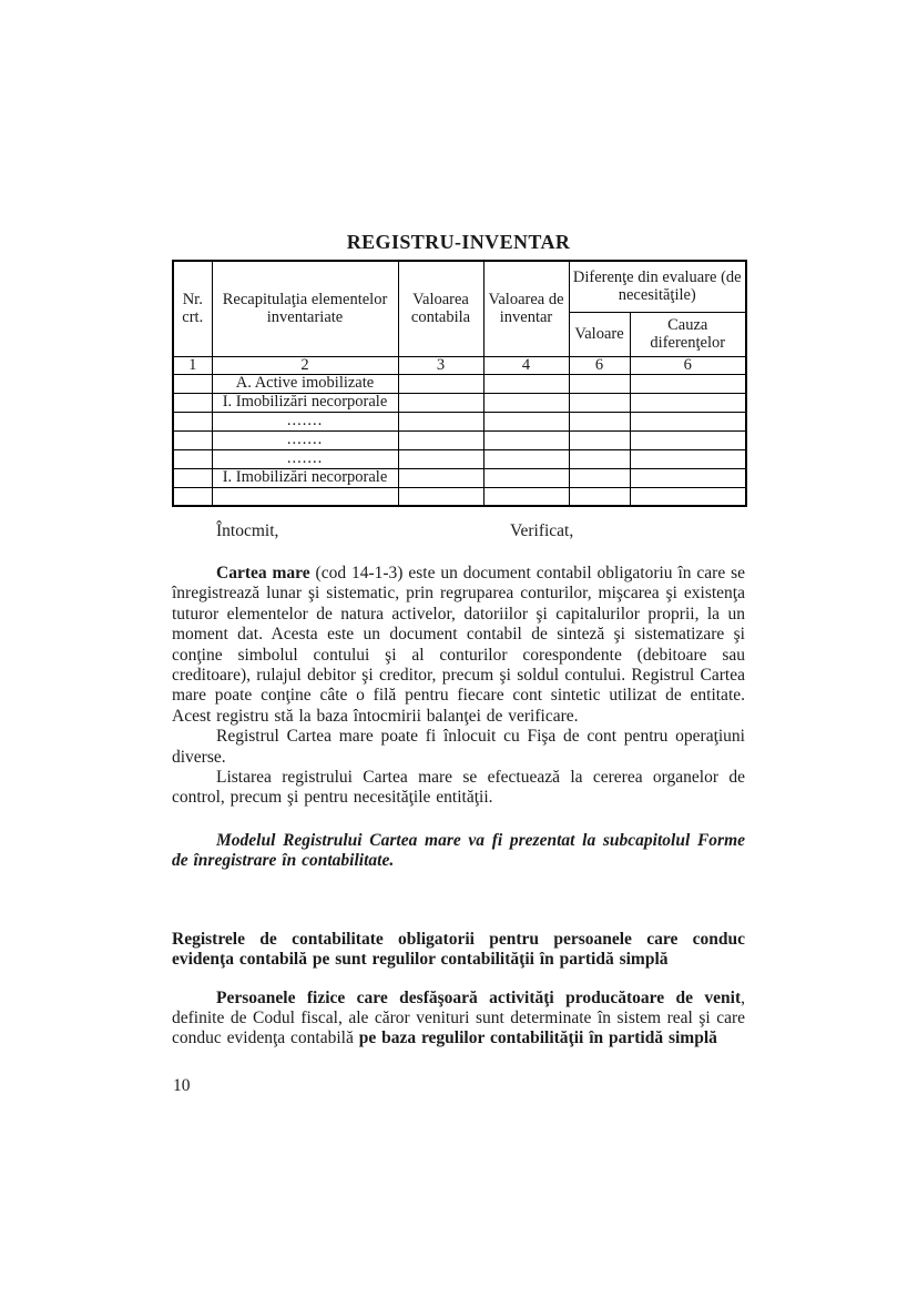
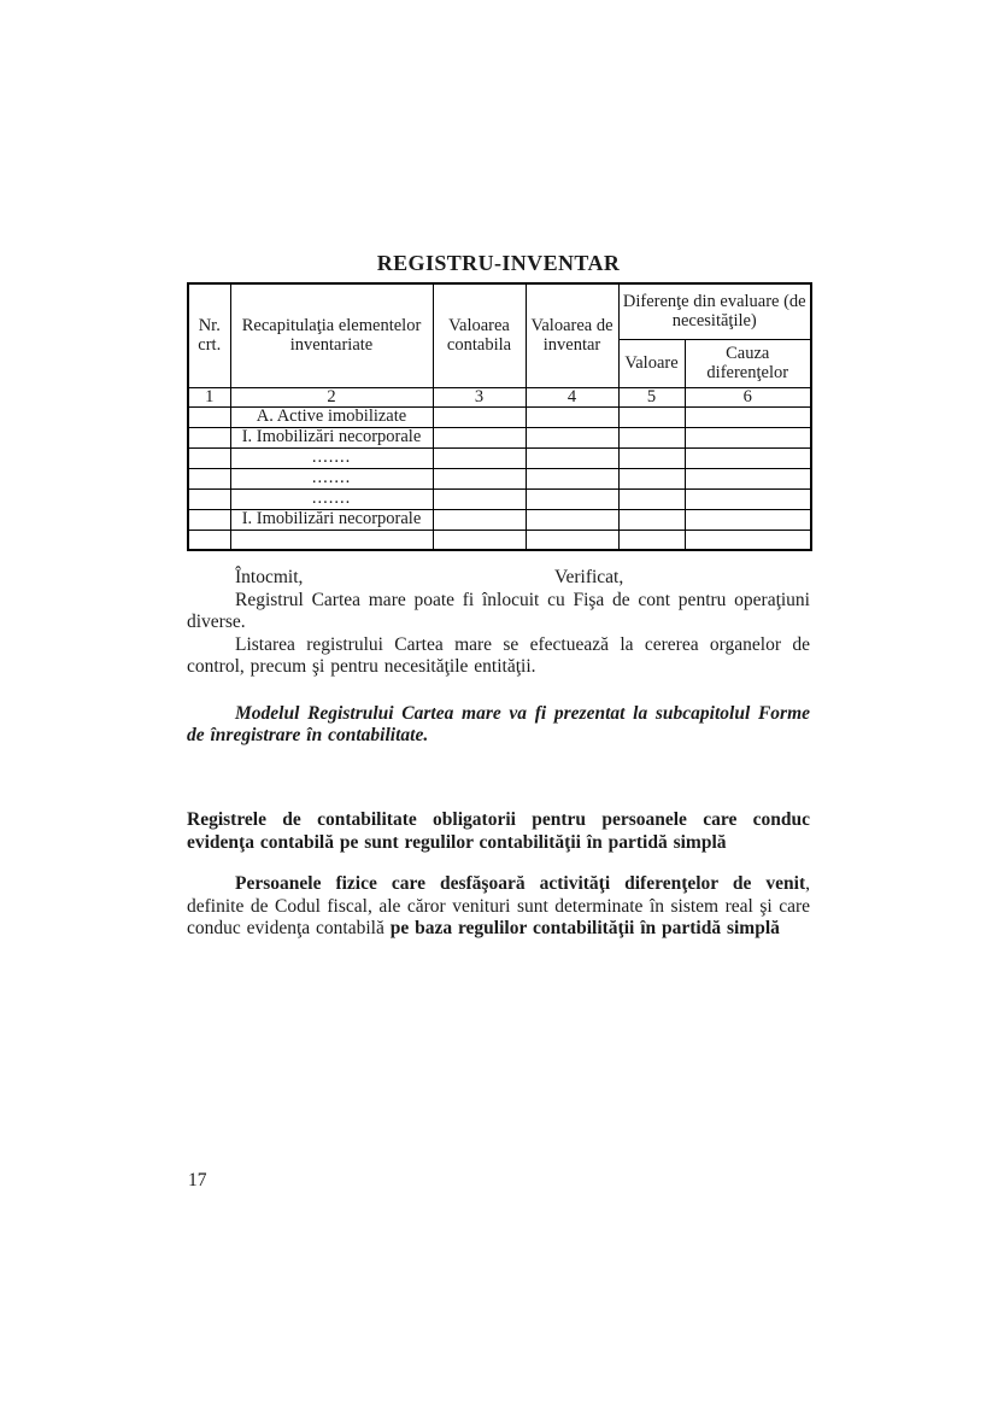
  REGISTRU-INVENTAR
  Nr. crt.	Recapitulaţia elementelor inventariate	Valoarea contabila	Valoarea de inventar	Diferenţe din evaluare (de necesităţile)
  Valoare	Cauza diferenţelor
- 1	2	3	4	6	6
+ 1	2	3	4	5	6
  	A. Active imobilizate
  	I. Imobilizări necorporale
  	.......
  	.......
  	.......
  	I. Imobilizări necorporale
  Întocmit,
  Verificat,
- Cartea mare (cod 14-1-3) este un document contabil obligatoriu în care se înregistrează lunar şi sistematic, prin regruparea conturilor, mişcarea şi existenţa tuturor elementelor de natura activelor, datoriilor şi capitalurilor proprii, la un moment dat. Acesta este un document contabil de sinteză şi sistematizare şi conţine simbolul contului şi al conturilor corespondente (debitoare sau creditoare), rulajul debitor şi creditor, precum şi soldul contului. Registrul Cartea mare poate conţine câte o filă pentru fiecare cont sintetic utilizat de entitate. Acest registru stă la baza întocmirii balanţei de verificare.
  Registrul Cartea mare poate fi înlocuit cu Fişa de cont pentru operaţiuni diverse.
  Listarea registrului Cartea mare se efectuează la cererea organelor de control, precum şi pentru necesităţile entităţii.
  Modelul Registrului Cartea mare va fi prezentat la subcapitolul Forme de înregistrare în contabilitate.
  Registrele de contabilitate obligatorii pentru persoanele care conduc evidenţa contabilă pe sunt regulilor contabilităţii în partidă simplă
- Persoanele fizice care desfăşoară activităţi producătoare de venit, definite de Codul fiscal, ale căror venituri sunt determinate în sistem real şi care conduc evidenţa contabilă pe baza regulilor contabilităţii în partidă simplă
+ Persoanele fizice care desfăşoară activităţi diferenţelor de venit, definite de Codul fiscal, ale căror venituri sunt determinate în sistem real şi care conduc evidenţa contabilă pe baza regulilor contabilităţii în partidă simplă
- 10
+ 17
